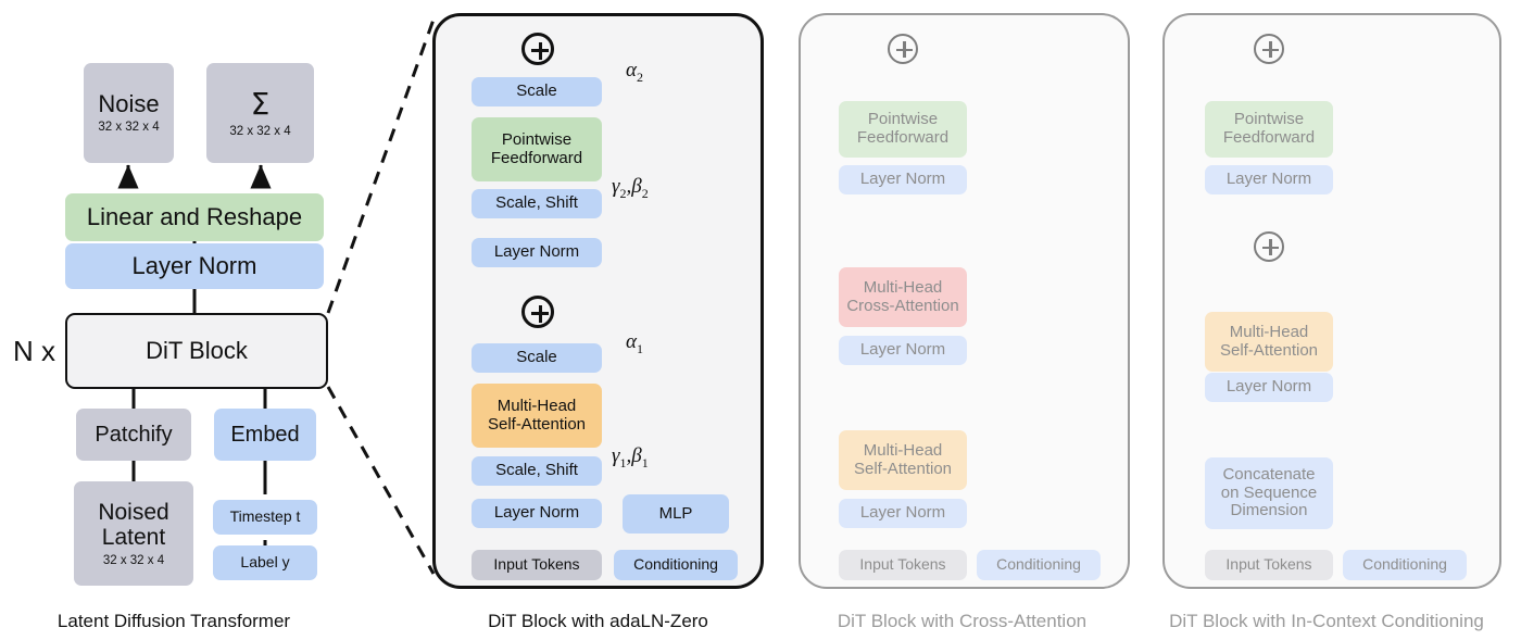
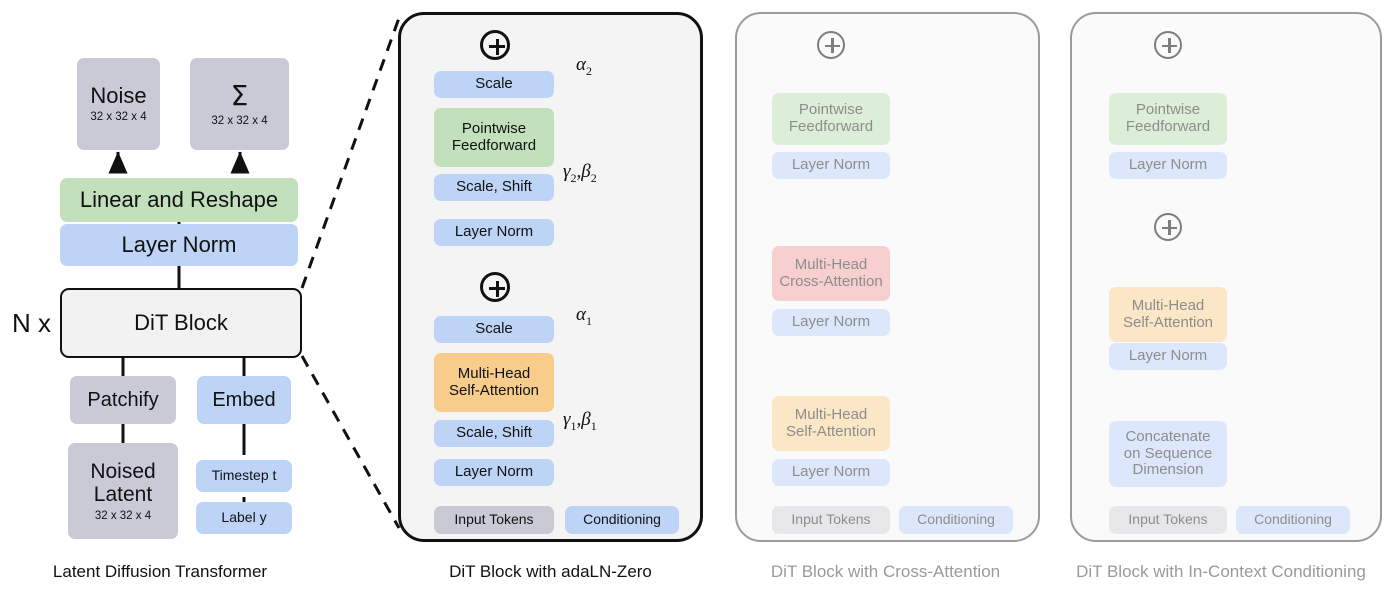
  Noise
  32 x 32 x 4
  Σ
  32 x 32 x 4
  Linear and Reshape
  Layer Norm
  DiT Block
  N x
  Patchify
  Embed
  Noised
  Latent
  32 x 32 x 4
  Timestep t
  Label y
  Latent Diffusion Transformer
  Scale
  Pointwise
  Feedforward
  Scale, Shift
  Layer Norm
  Scale
  Multi-Head
  Self-Attention
  Scale, Shift
  Layer Norm
- MLP
  Input Tokens
  Conditioning
  α2
  γ2,β2
  α1
  γ1,β1
  DiT Block with adaLN-Zero
  Pointwise
  Feedforward
  Layer Norm
  Multi-Head
  Cross-Attention
  Layer Norm
  Multi-Head
  Self-Attention
  Layer Norm
  Input Tokens
  Conditioning
  DiT Block with Cross-Attention
  Pointwise
  Feedforward
  Layer Norm
  Multi-Head
  Self-Attention
  Layer Norm
  Concatenate
  on Sequence
  Dimension
  Input Tokens
  Conditioning
  DiT Block with In-Context Conditioning
